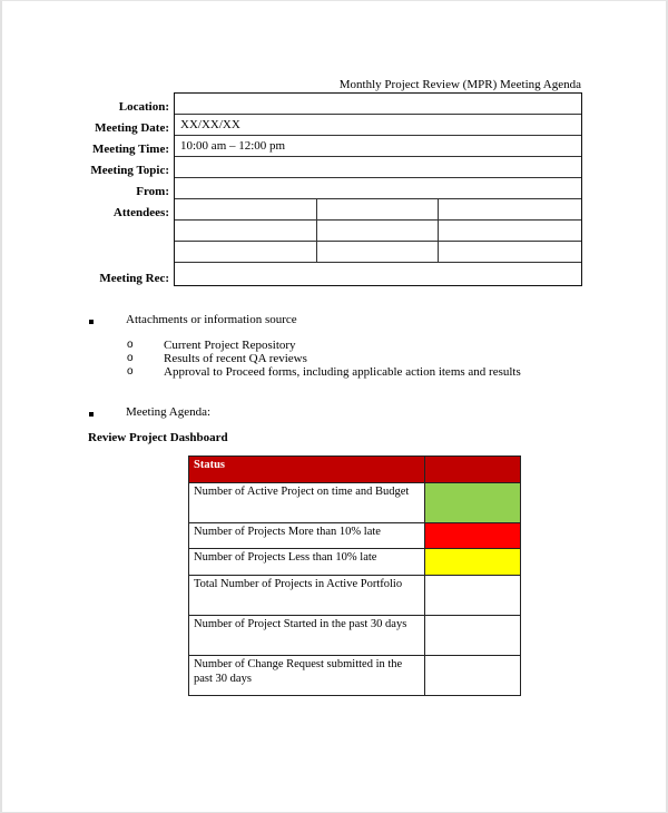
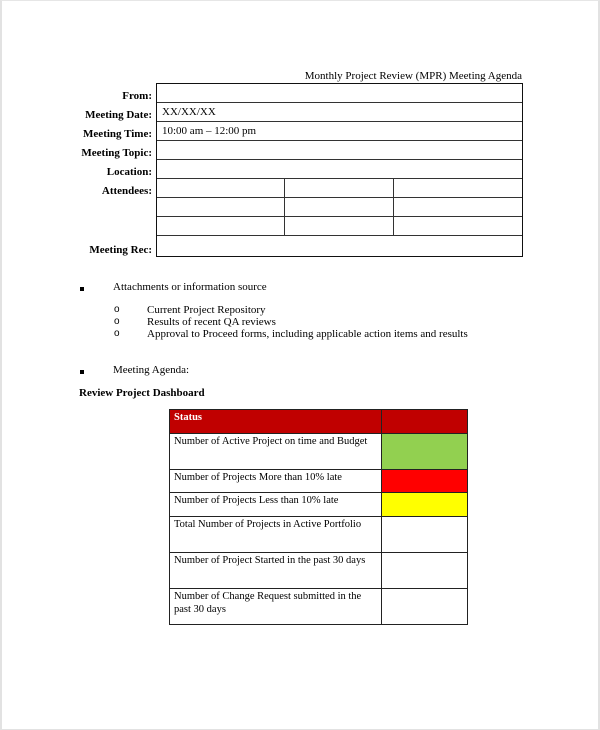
  Monthly Project Review (MPR) Meeting Agenda
- Location:
+ From:
  Meeting Date:
  Meeting Time:
  Meeting Topic:
- From:
+ Location:
  Attendees:
  Meeting Rec:
  XX/XX/XX
  10:00 am – 12:00 pm
  Attachments or information source
  o
  Current Project Repository
  o
  Results of recent QA reviews
  o
  Approval to Proceed forms, including applicable action items and results
  Meeting Agenda:
  Review Project Dashboard
  Status
  Number of Active Project on time and Budget
  Number of Projects More than 10% late
  Number of Projects Less than 10% late
  Total Number of Projects in Active Portfolio
  Number of Project Started in the past 30 days
  Number of Change Request submitted in the past 30 days
